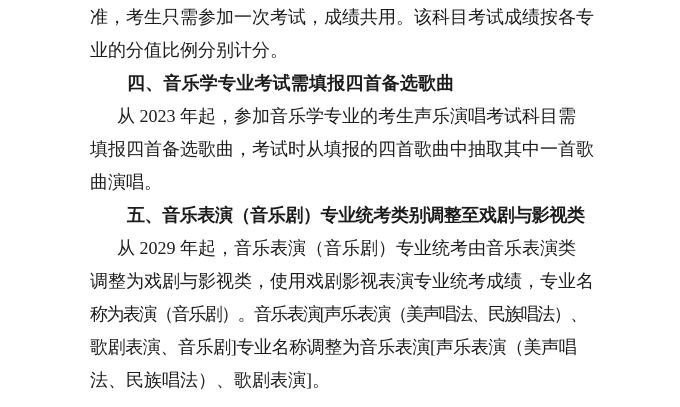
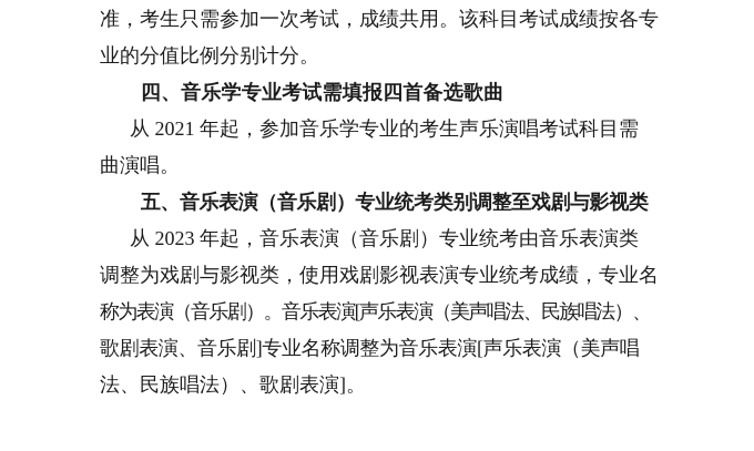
  准，考生只需参加一次考试，成绩共用。该科目考试成绩按各专
  业的分值比例分别计分。
  四、音乐学专业考试需填报四首备选歌曲
- 从 2023 年起，参加音乐学专业的考生声乐演唱考试科目需
+ 从 2021 年起，参加音乐学专业的考生声乐演唱考试科目需
- 填报四首备选歌曲，考试时从填报的四首歌曲中抽取其中一首歌
  曲演唱。
  五、音乐表演（音乐剧）专业统考类别调整至戏剧与影视类
- 从 2029 年起，音乐表演（音乐剧）专业统考由音乐表演类
+ 从 2023 年起，音乐表演（音乐剧）专业统考由音乐表演类
  调整为戏剧与影视类，使用戏剧影视表演专业统考成绩，专业名
  称为表演（音乐剧）。音乐表演[声乐表演（美声唱法、民族唱法）、
  歌剧表演、音乐剧]专业名称调整为音乐表演[声乐表演（美声唱
  法、民族唱法）、歌剧表演]。
